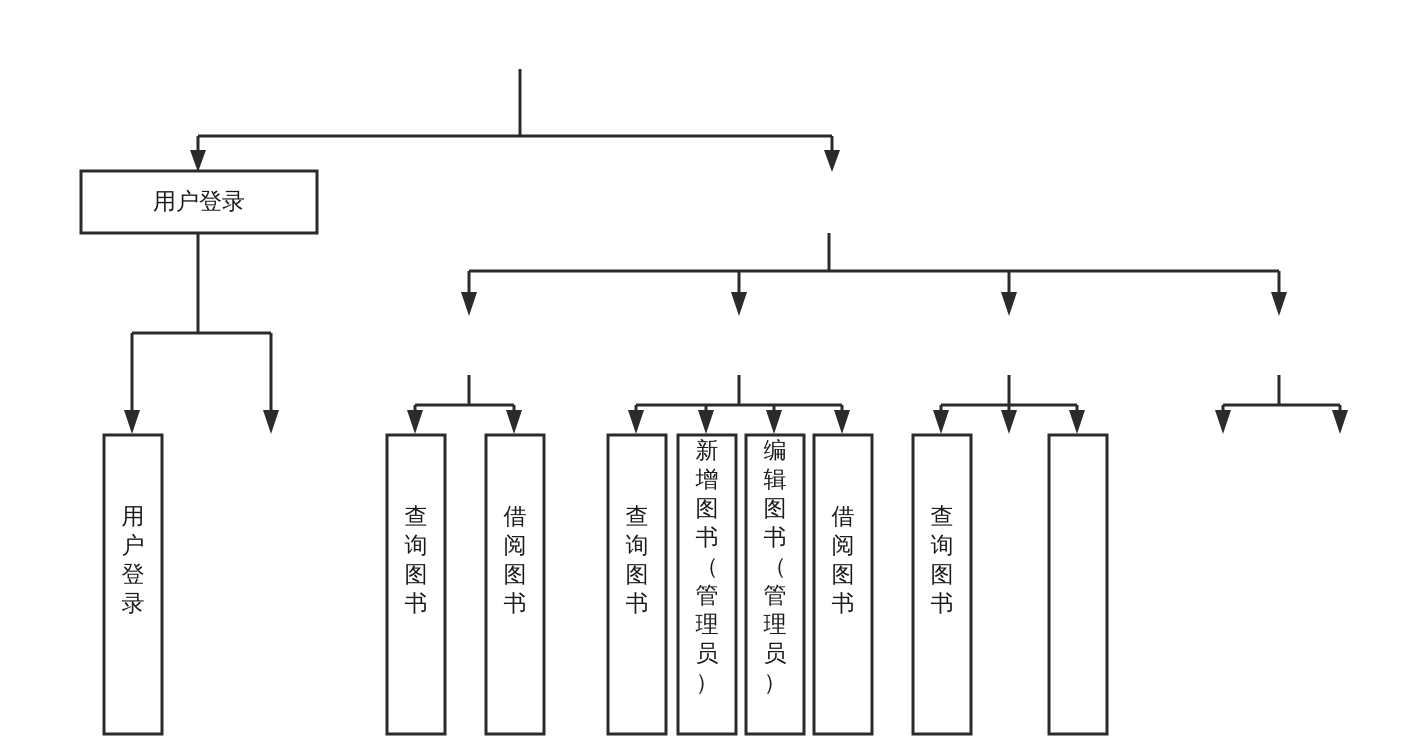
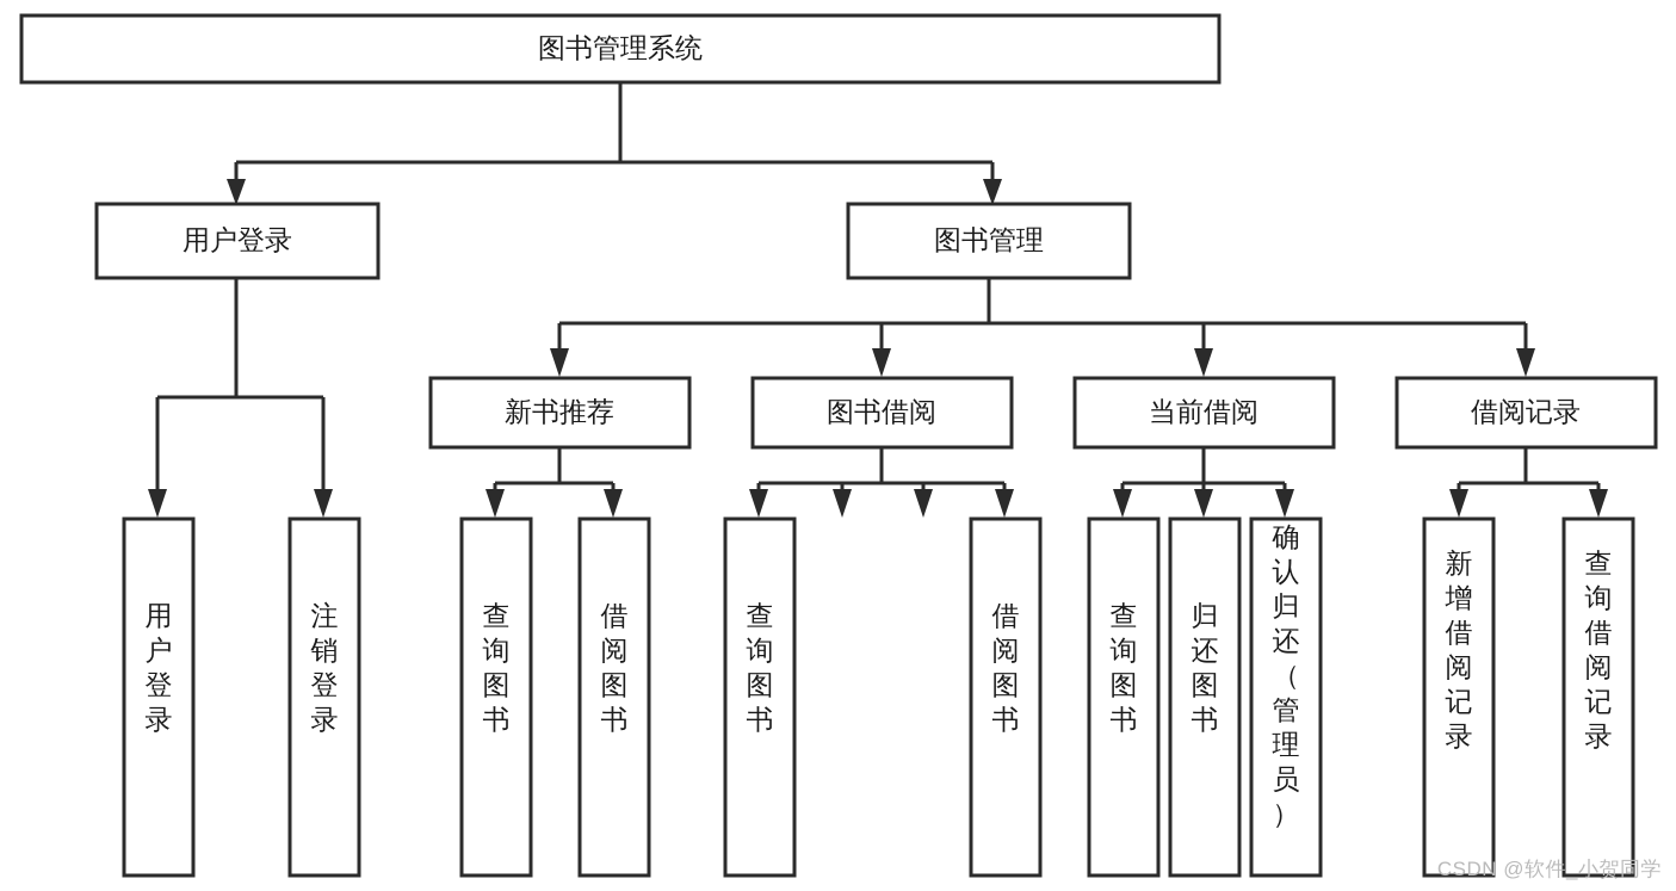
+ 图书管理系统
  用户登录
+ 图书管理
+ 新书推荐
+ 图书借阅
+ 当前借阅
+ 借阅记录
  用户登录
+ 注销登录
  查询图书
  借阅图书
  查询图书
- 新增图书（管理员）
- 编辑图书（管理员）
  借阅图书
  查询图书
+ 归还图书
+ 确认归还（管理员）
+ 新增借阅记录
+ 查询借阅记录
+ CSDN @软件_小贺同学
